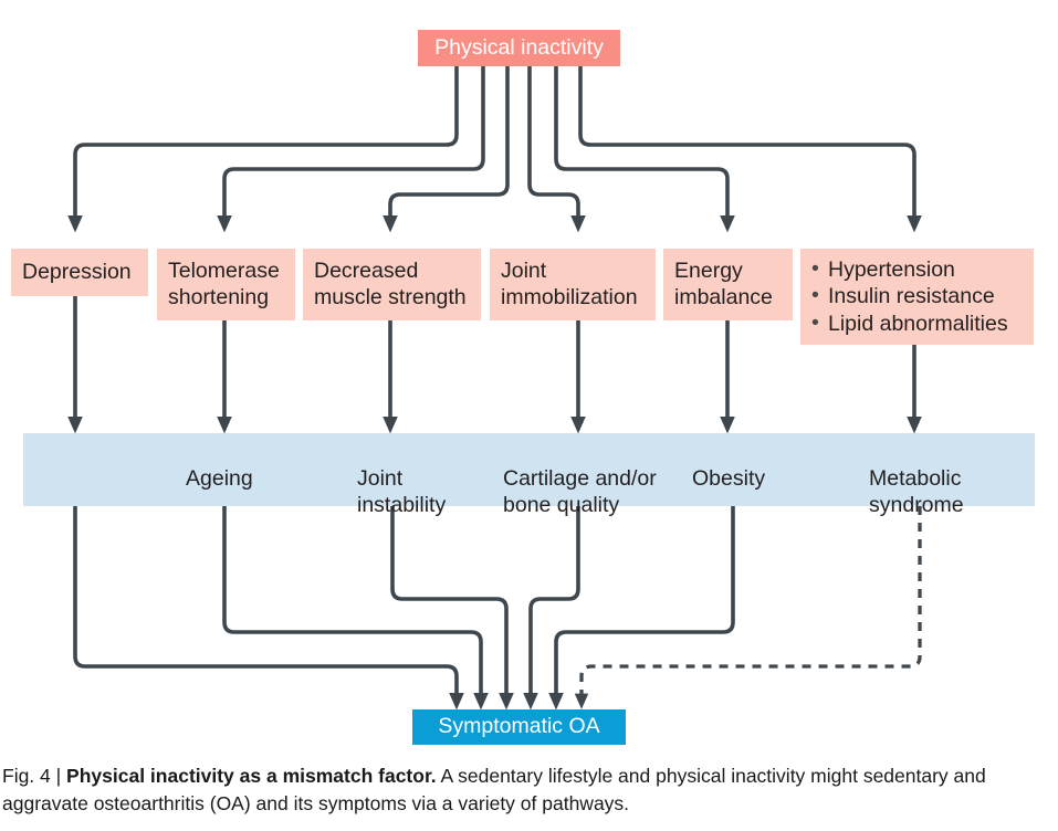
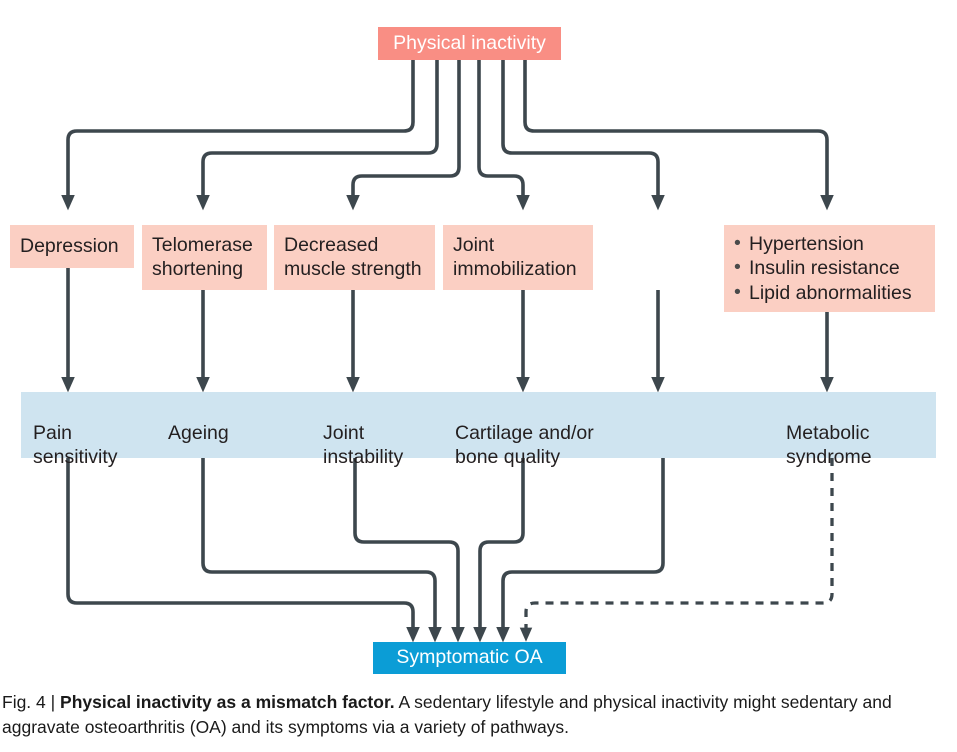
  Physical inactivity
  Depression
  Telomerase
  shortening
  Decreased
  muscle strength
  Joint
  immobilization
- Energy
- imbalance
  Hypertension
  Insulin resistance
  Lipid abnormalities
+ Pain
+ sensitivity
  Ageing
  Joint
  instability
  Cartilage and/or
  bone quality
- Obesity
  Metabolic
  syndrome
  Symptomatic OA
  Fig. 4 | Physical inactivity as a mismatch factor. A sedentary lifestyle and physical inactivity might sedentary and aggravate osteoarthritis (OA) and its symptoms via a variety of pathways.
